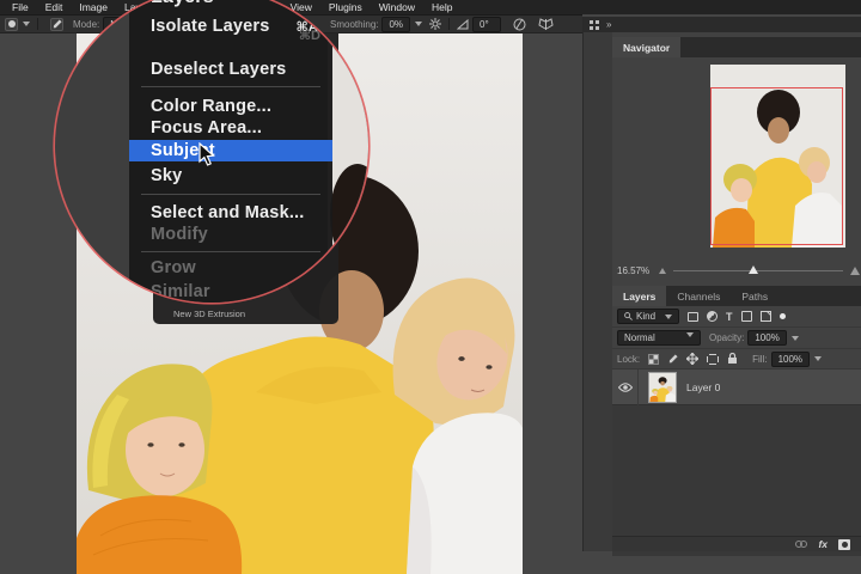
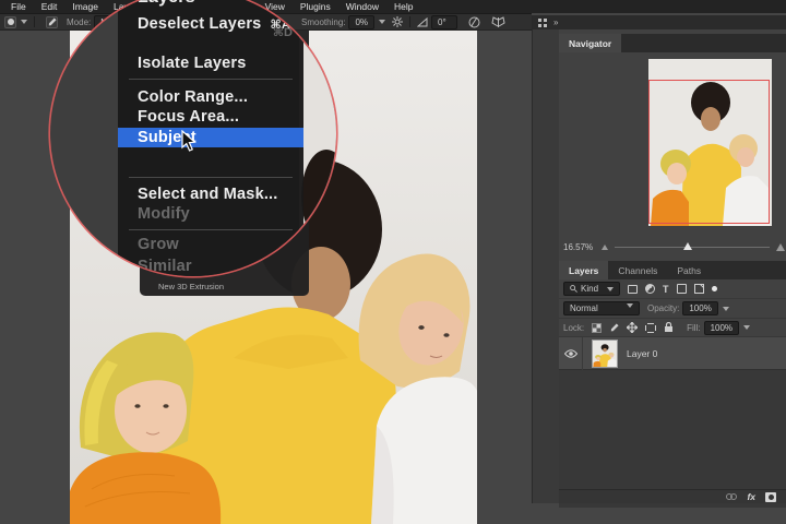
  File
  Edit
  Image
  Window
  Help
  Mode:
  0%
  0°
  New 3D Extrusion
- Isolate Layers
+ Deselect Layers
  ⌘A
  ⌘D
- Deselect Layers
+ Isolate Layers
  Color Range...
  Focus Area...
  Subjet
- Sky
  Select and Mask...
  Modify
  Grow
  Similar
  »
  Navigator
  16.57%
  Layers
  Channels
  Paths
  Kind
  T
  Normal
  Opacity:
  100%
  Lock:
  Fill:
  100%
  Layer 0
  fx
